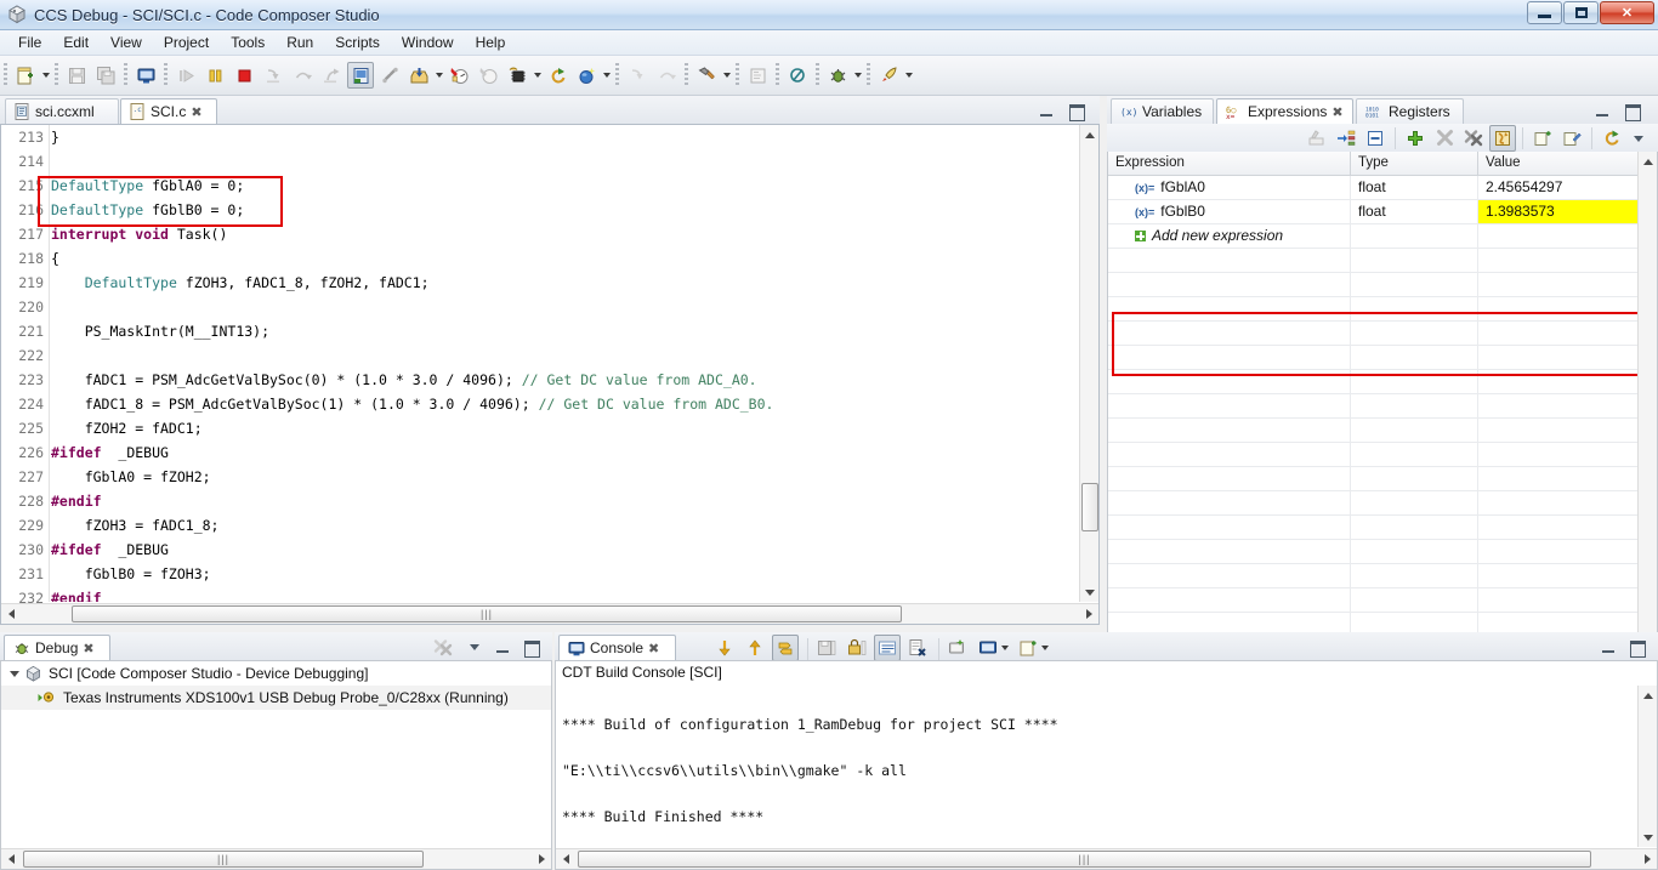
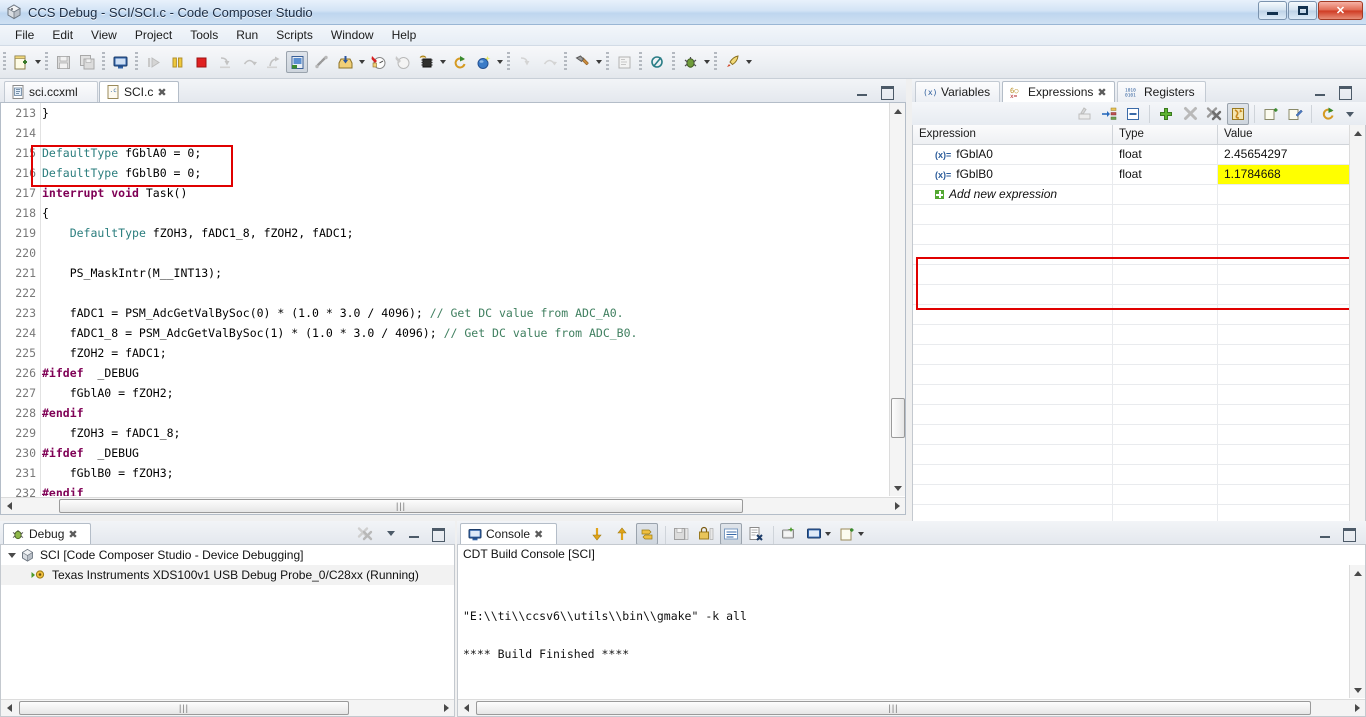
  CCS Debug - SCI/SCI.c - Code Composer Studio
  ✕
  File
  Edit
  View
  Project
  Tools
  Run
  Scripts
  Window
  Help
  sci.ccxml
  SCI.c
  ✖
  213
  214
  215
  216
  217
  218
  219
  220
  221
  222
  223
  224
  225
  226
  227
  228
  229
  230
  231
  232
  }
  DefaultType fGblA0 = 0;
  DefaultType fGblB0 = 0;
  interrupt void Task()
  {
  DefaultType fZOH3, fADC1_8, fZOH2, fADC1;
  PS_MaskIntr(M__INT13);
  fADC1 = PSM_AdcGetValBySoc(0) * (1.0 * 3.0 / 4096); // Get DC value from ADC_A0.
  fADC1_8 = PSM_AdcGetValBySoc(1) * (1.0 * 3.0 / 4096); // Get DC value from ADC_B0.
  fZOH2 = fADC1;
  #ifdef _DEBUG
  fGblA0 = fZOH2;
  #endif
  fZOH3 = fADC1_8;
  #ifdef _DEBUG
  fGblB0 = fZOH3;
  #endif
  |||
  (x)
  Variables
  6○
  Expressions
  ✖
  Registers
  Expression
  Type
  Value
  (x)= fGblA0
  float
  2.45654297
  (x)= fGblB0
  float
- 1.3983573
+ 1.1784668
  Add new expression
  Debug
  ✖
  SCI [Code Composer Studio - Device Debugging]
  Texas Instruments XDS100v1 USB Debug Probe_0/C28xx (Running)
  |||
  Console
  ✖
  CDT Build Console [SCI]
- **** Build of configuration 1_RamDebug for project SCI ****
  "E:\\ti\\ccsv6\\utils\\bin\\gmake" -k all
  **** Build Finished ****
  |||
